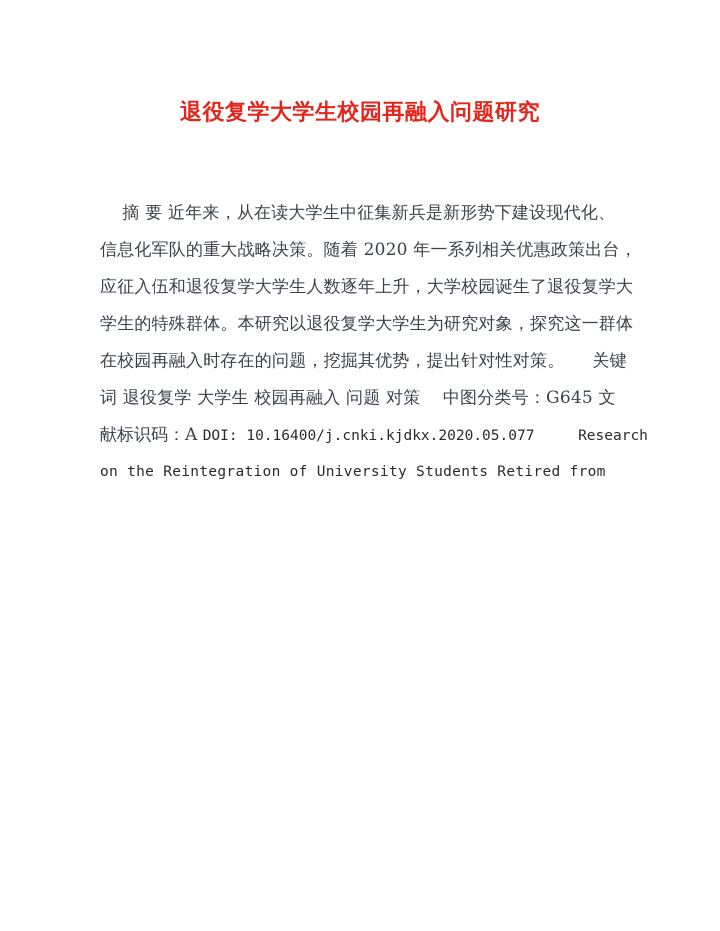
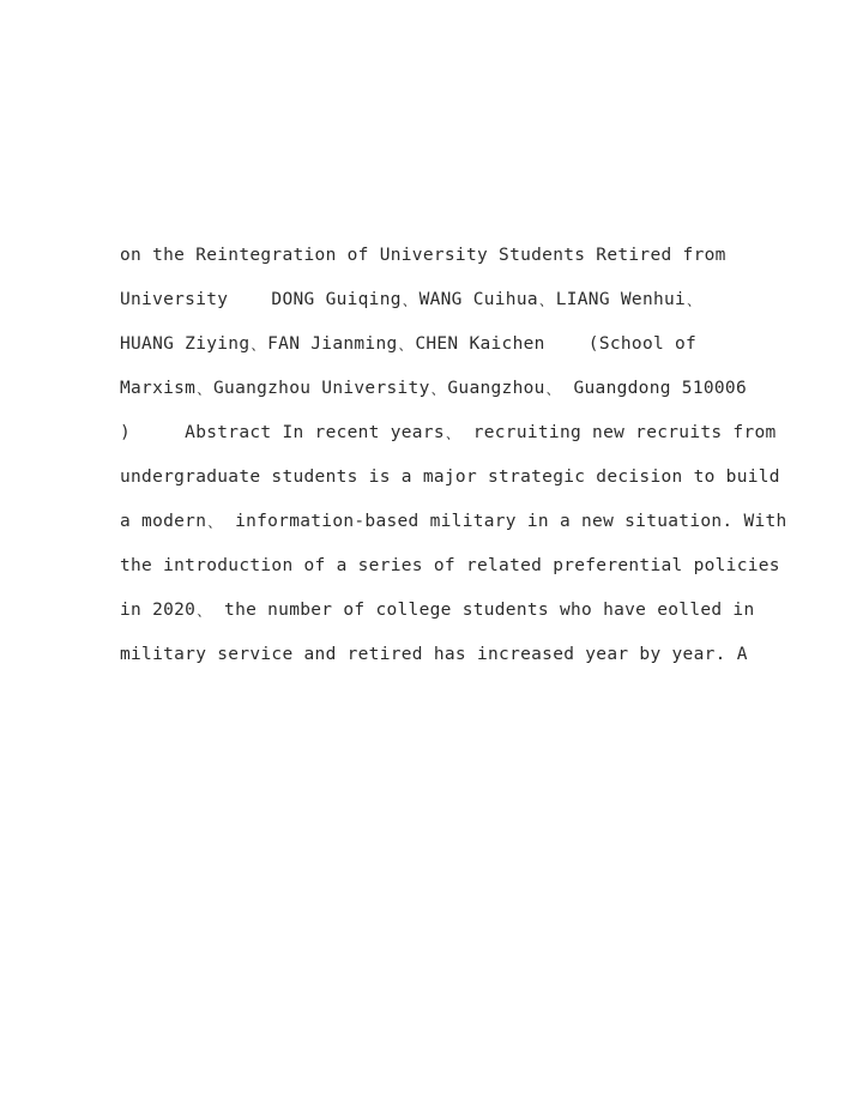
- 退役复学大学生校园再融入问题研究
- 摘 要 近年来，从在读大学生中征集新兵是新形势下建设现代化、
- 信息化军队的重大战略决策。随着 2020 年一系列相关优惠政策出台，
- 应征入伍和退役复学大学生人数逐年上升，大学校园诞生了退役复学大
- 学生的特殊群体。本研究以退役复学大学生为研究对象，探究这一群体
- 在校园再融入时存在的问题，挖掘其优势，提出针对性对策。 关键
- 词 退役复学 大学生 校园再融入 问题 对策 中图分类号：G645 文
- 献标识码：A DOI: 10.16400/j.cnki.kjdkx.2020.05.077 Research
  on the Reintegration of University Students Retired from
+ University DONG Guiqing、WANG Cuihua、LIANG Wenhui、
+ HUANG Ziying、FAN Jianming、CHEN Kaichen (School of
+ Marxism、Guangzhou University、Guangzhou、 Guangdong 510006
+ ) Abstract In recent years、 recruiting new recruits from
+ undergraduate students is a major strategic decision to build
+ a modern、 information-based military in a new situation. With
+ the introduction of a series of related preferential policies
+ in 2020、 the number of college students who have eolled in
+ military service and retired has increased year by year. A
